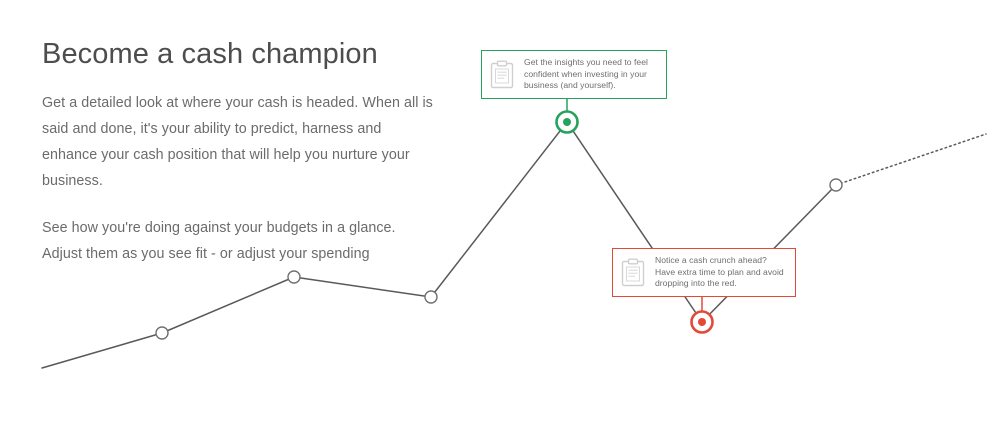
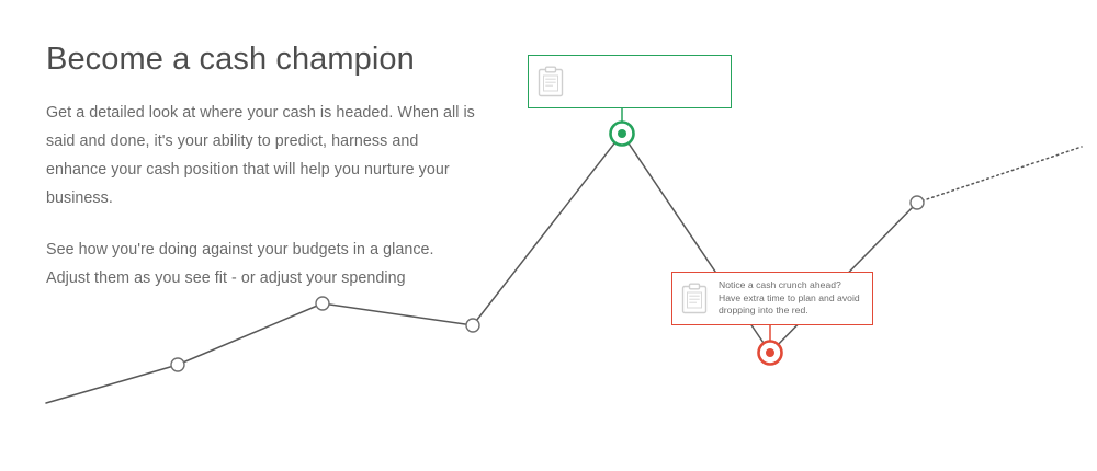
  Become a cash champion
  Get a detailed look at where your cash is headed. When all is said and done, it's your ability to predict, harness and enhance your cash position that will help you nurture your business.
  See how you're doing against your budgets in a glance. Adjust them as you see fit - or adjust your spending
- Get the insights you need to feel confident when investing in your business (and yourself).
  Notice a cash crunch ahead? Have extra time to plan and avoid dropping into the red.
